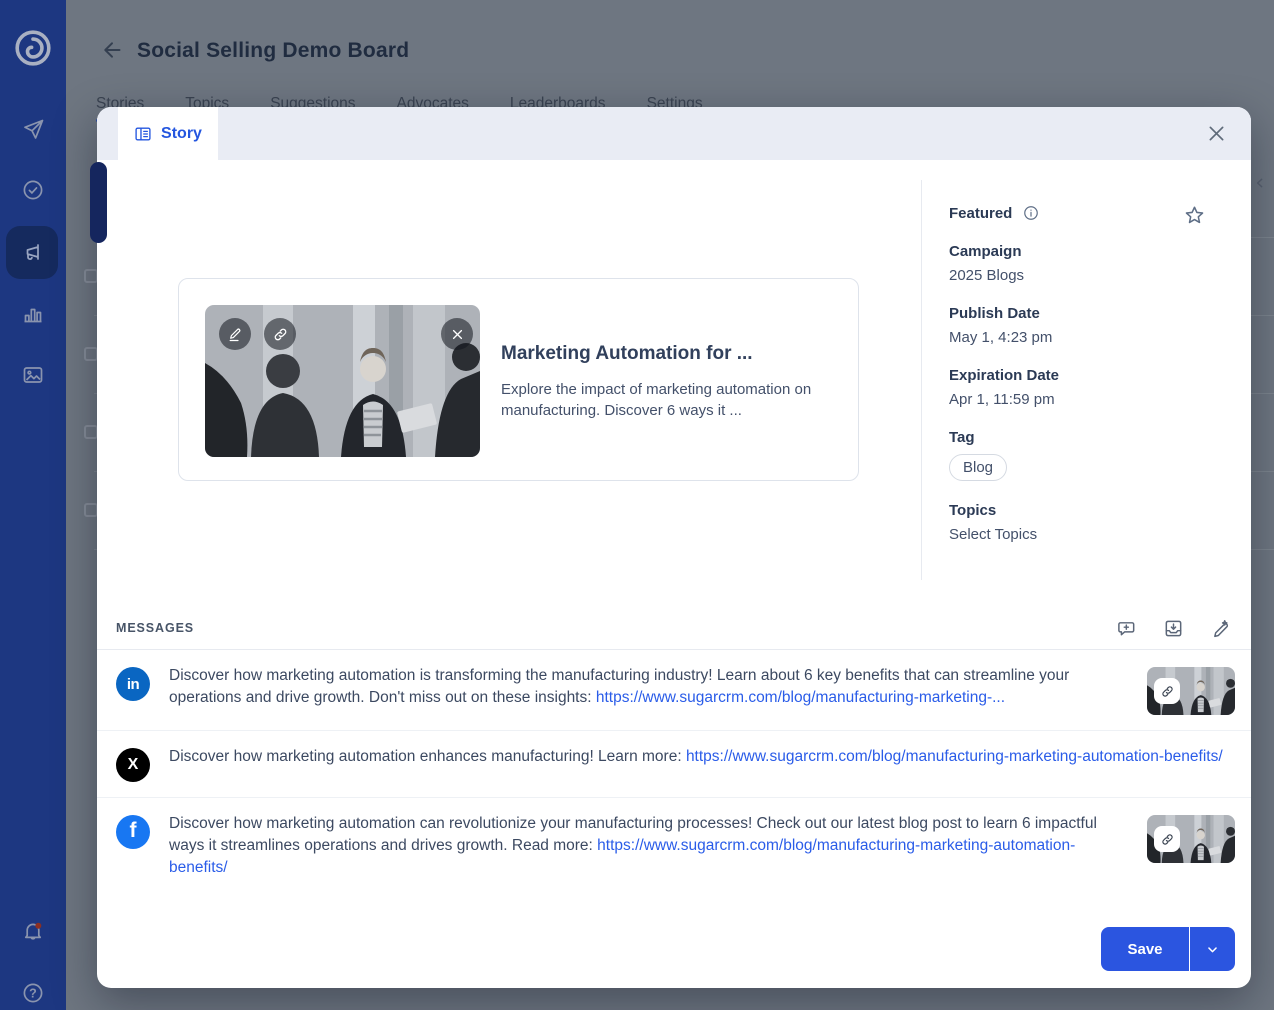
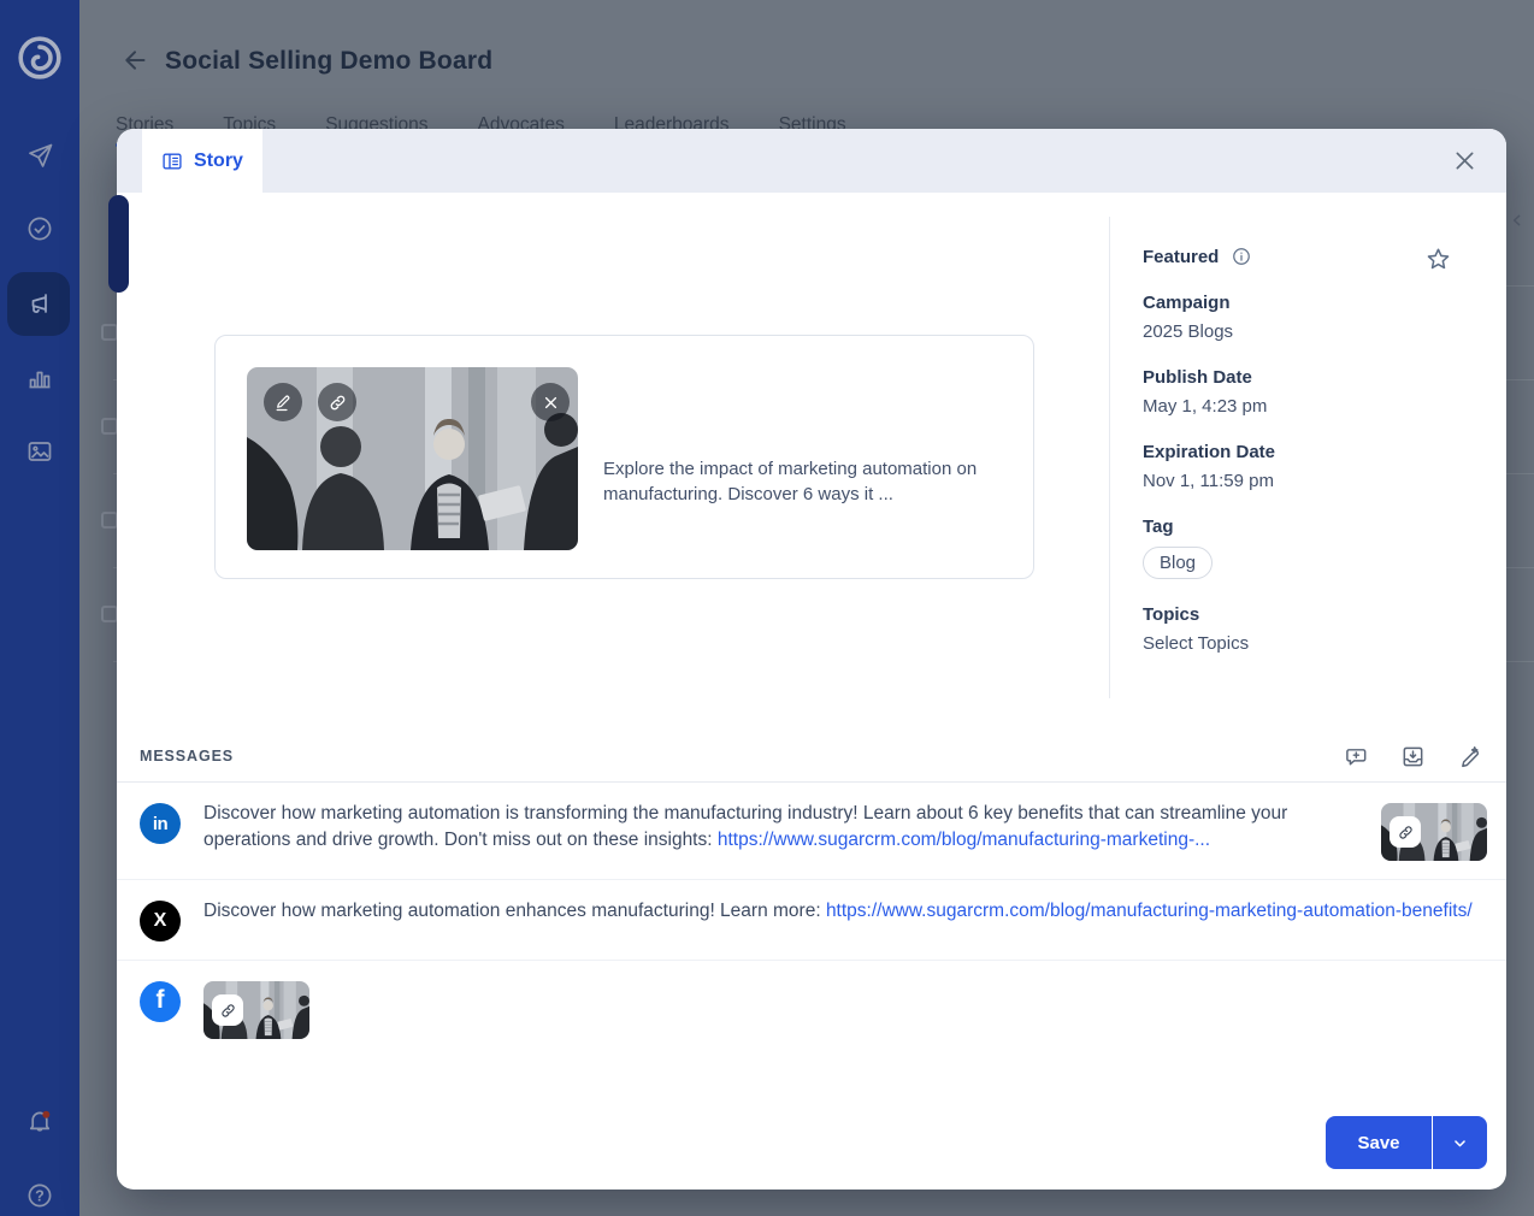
  ?
  Social Selling Demo Board
  Stories
  Topics
  Suggestions
  Advocates
  Leaderboards
  Settings
  Story
- Marketing Automation for ...
  Explore the impact of marketing automation on manufacturing. Discover 6 ways it ...
  Featured
  Campaign
  2025 Blogs
  Publish Date
  May 1, 4:23 pm
  Expiration Date
- Apr 1, 11:59 pm
+ Nov 1, 11:59 pm
  Tag
  Blog
  Topics
  Select Topics
  MESSAGES
  in
  Discover how marketing automation is transforming the manufacturing industry! Learn about 6 key benefits that can streamline your operations and drive growth. Don't miss out on these insights: https://www.sugarcrm.com/blog/manufacturing-marketing-...
  X
  Discover how marketing automation enhances manufacturing! Learn more: https://www.sugarcrm.com/blog/manufacturing-marketing-automation-benefits/
  f
- Discover how marketing automation can revolutionize your manufacturing processes! Check out our latest blog post to learn 6 impactful ways it streamlines operations and drives growth. Read more: https://www.sugarcrm.com/blog/manufacturing-marketing-automation-benefits/
  Save
